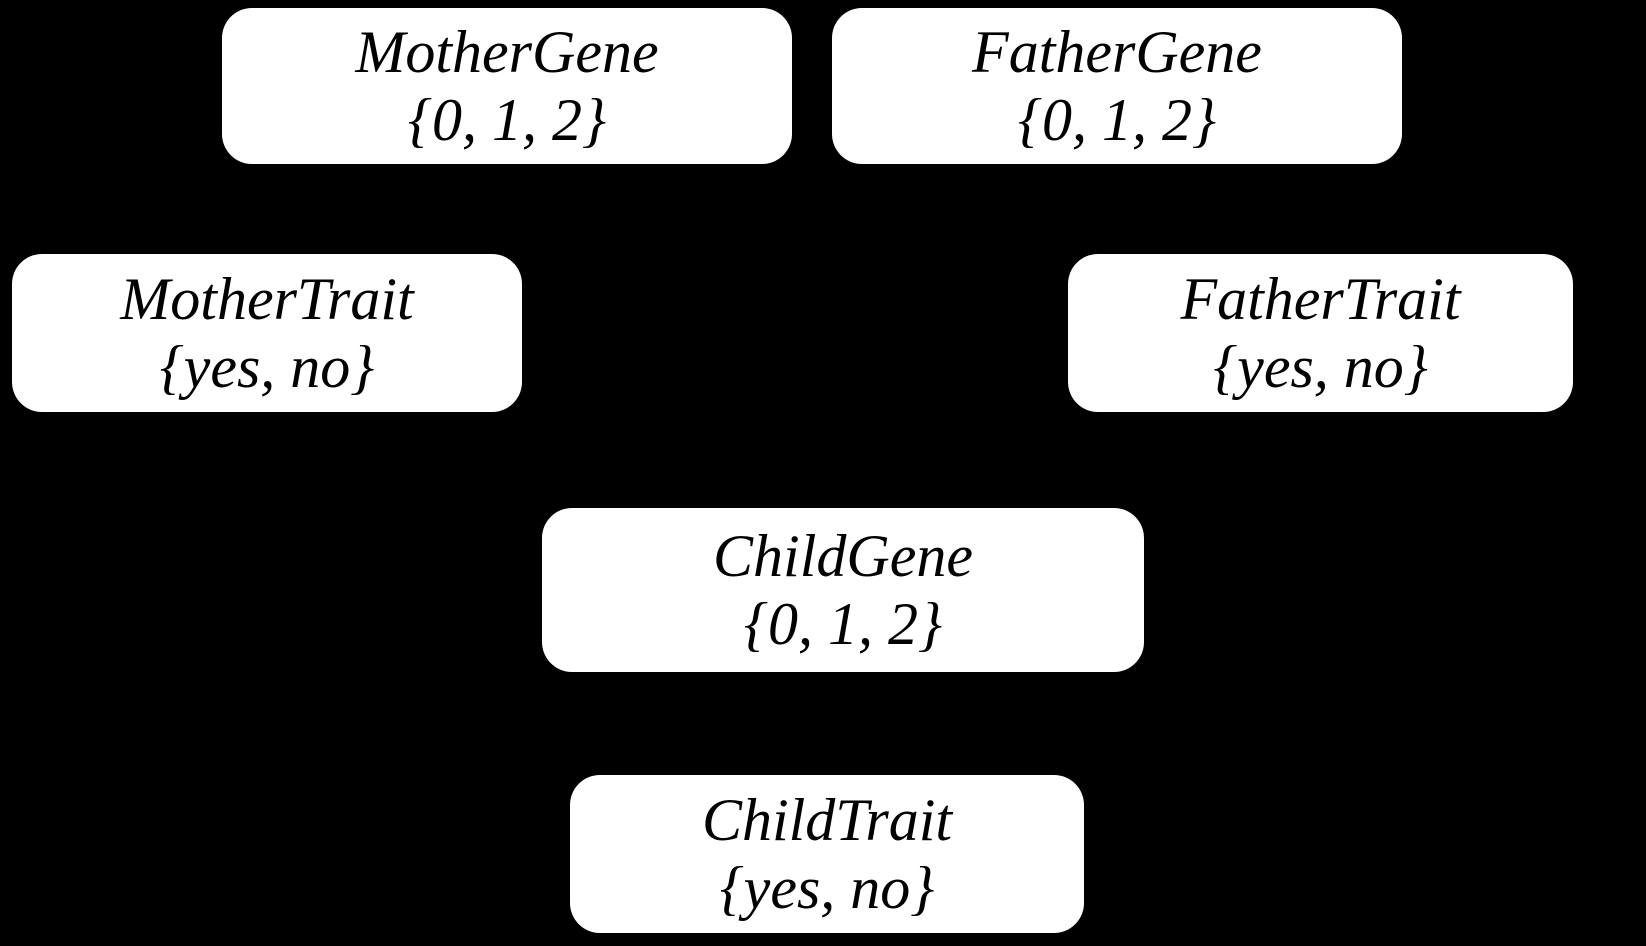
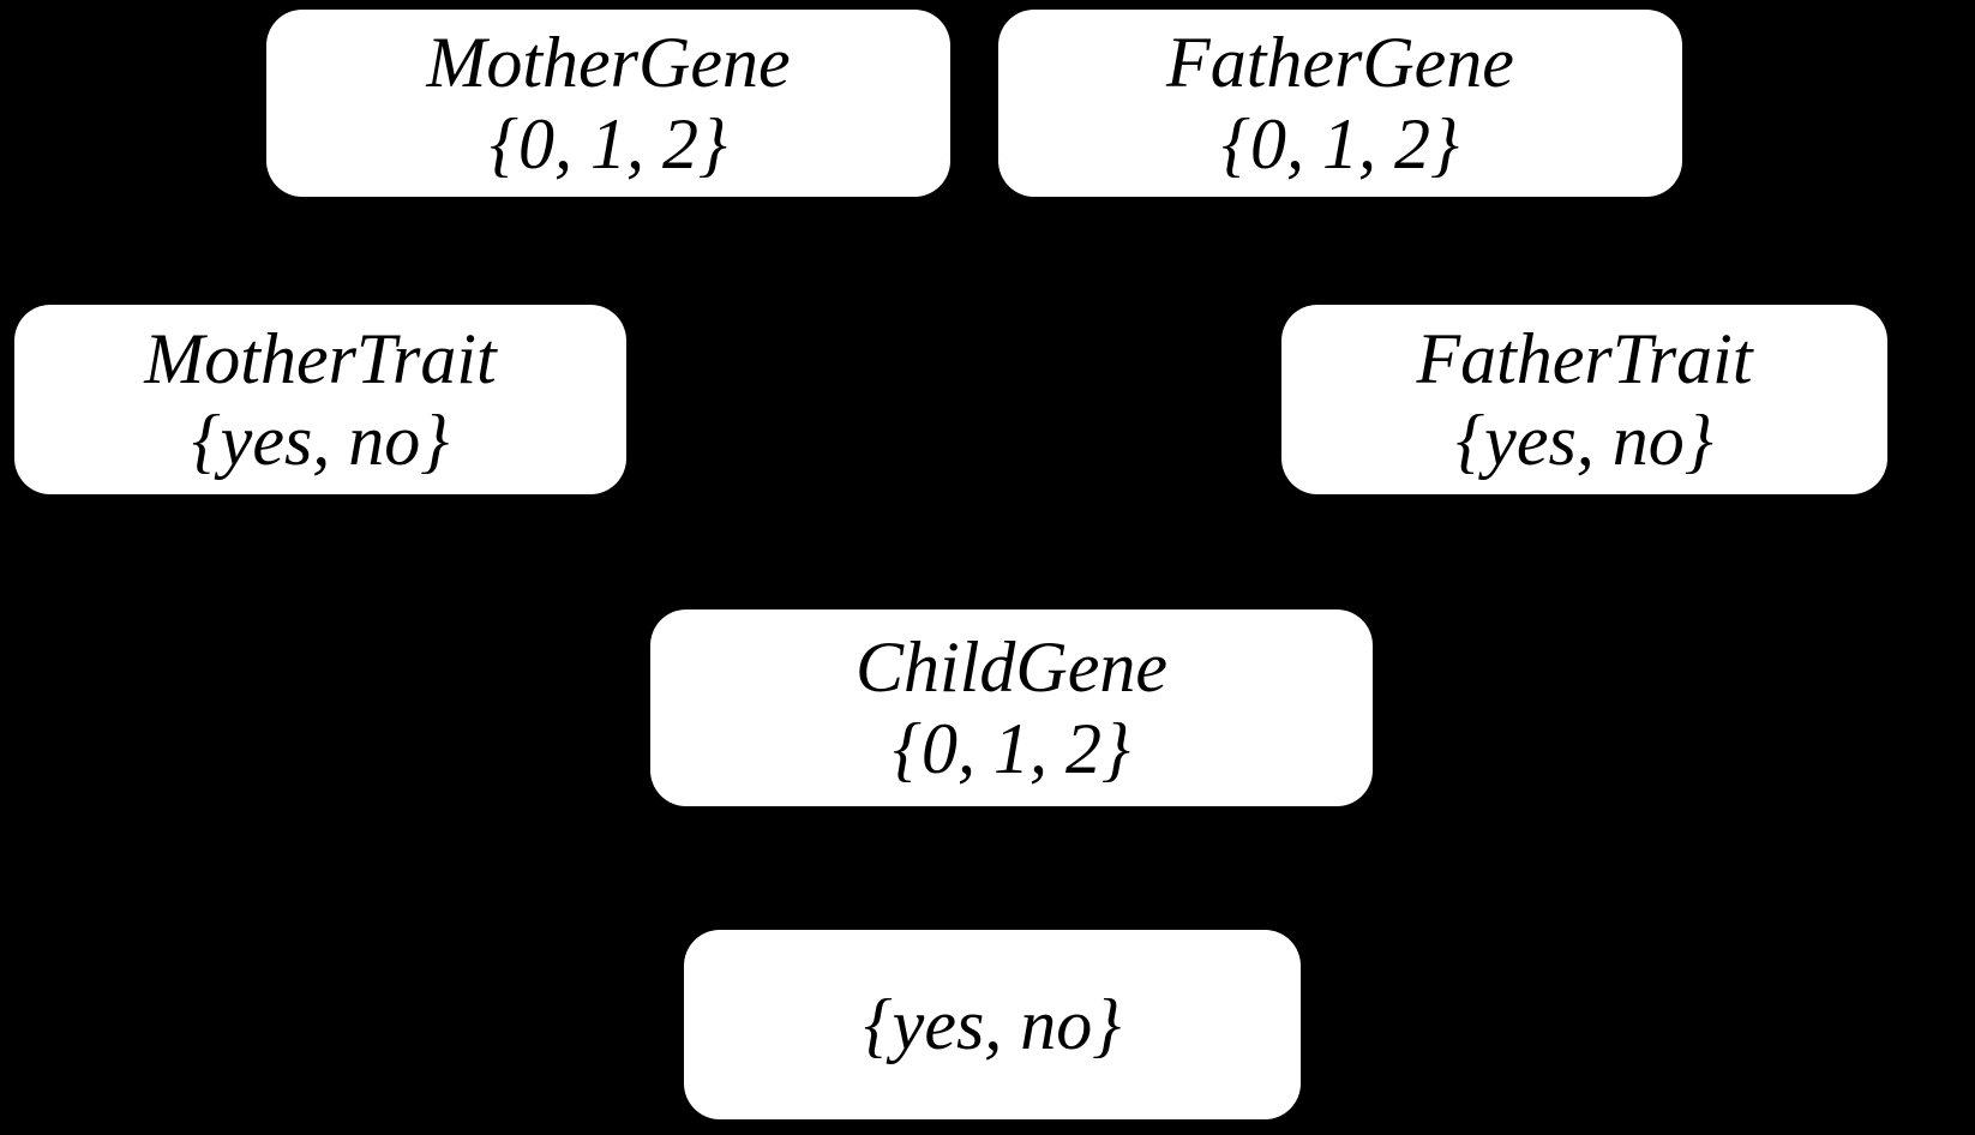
  MotherGene
  {0, 1, 2}
  FatherGene
  {0, 1, 2}
  MotherTrait
  {yes, no}
  FatherTrait
  {yes, no}
  ChildGene
  {0, 1, 2}
- ChildTrait
  {yes, no}
